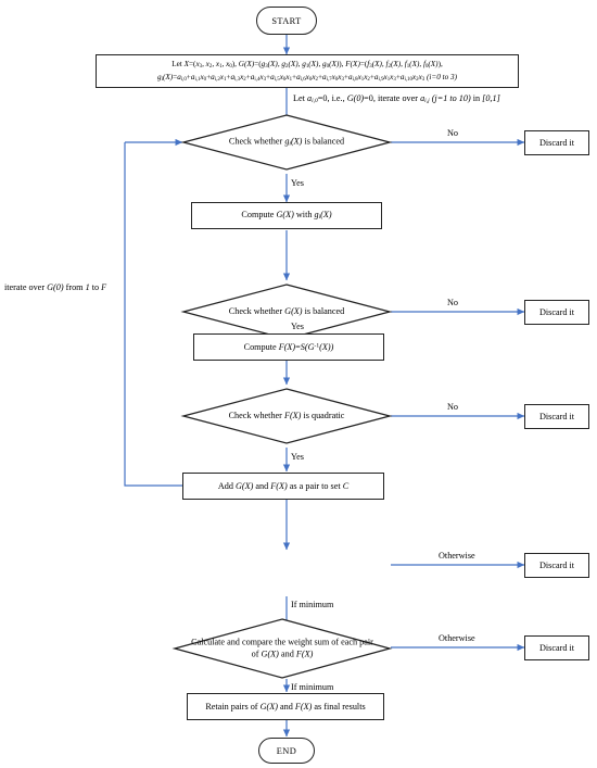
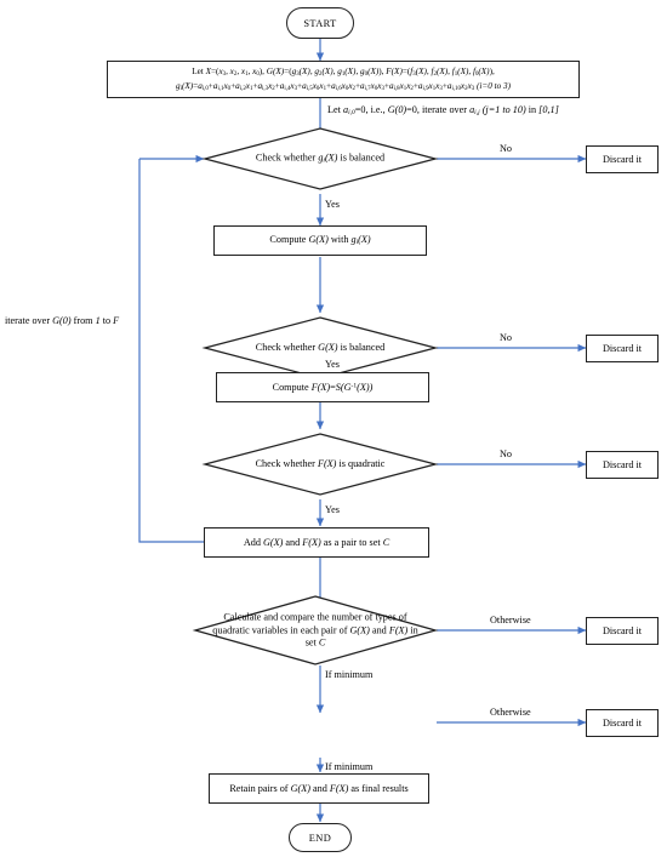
  START
  Let X=(x , x , x , x ), G(X)=(g (X), g (X), g (X), g (X)), F(X)=(f (X), f (X), f (X), f (X)),
  Let a =0, i.e., G(0)=0, iterate over a (j=1 to 10) in [0,1]
  Check whether g (X) is balanced
  No
  Yes
  Discard it
  Compute G(X) with g (X)
  Check whether G(X) is balanced
  No
  Yes
  Discard it
  Compute F(X)=S(G (X))
  Check whether F(X) is quadratic
  No
  Yes
  Discard it
  Add G(X) and F(X) as a pair to set C
  iterate over G(0) from 1 to F
+ Calculate and compare the number of types of quadratic variables in each pair of G(X) and F(X) in set C
  Otherwise
  If minimum
  Discard it
- Calculate and compare the weight sum of each pair of G(X) and F(X)
  Otherwise
  If minimum
  Discard it
  Retain pairs of G(X) and F(X) as final results
  END
